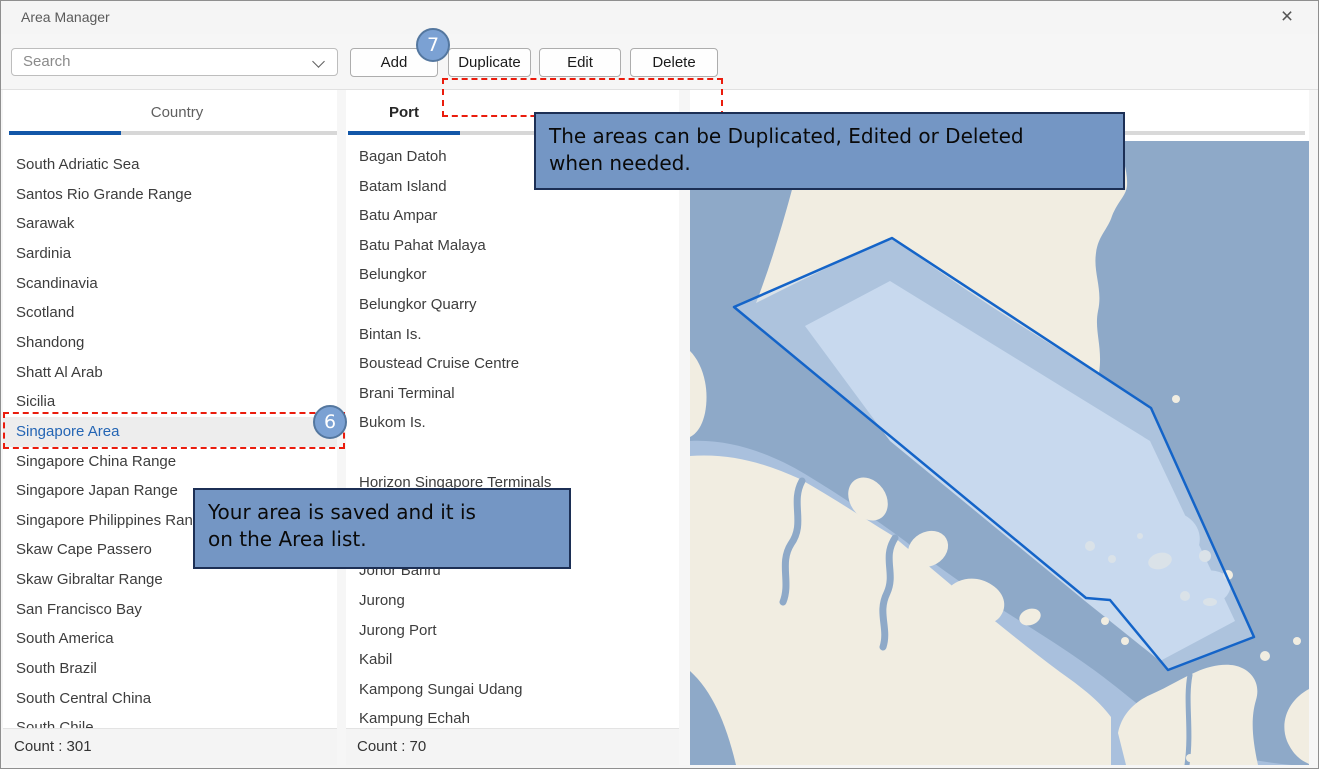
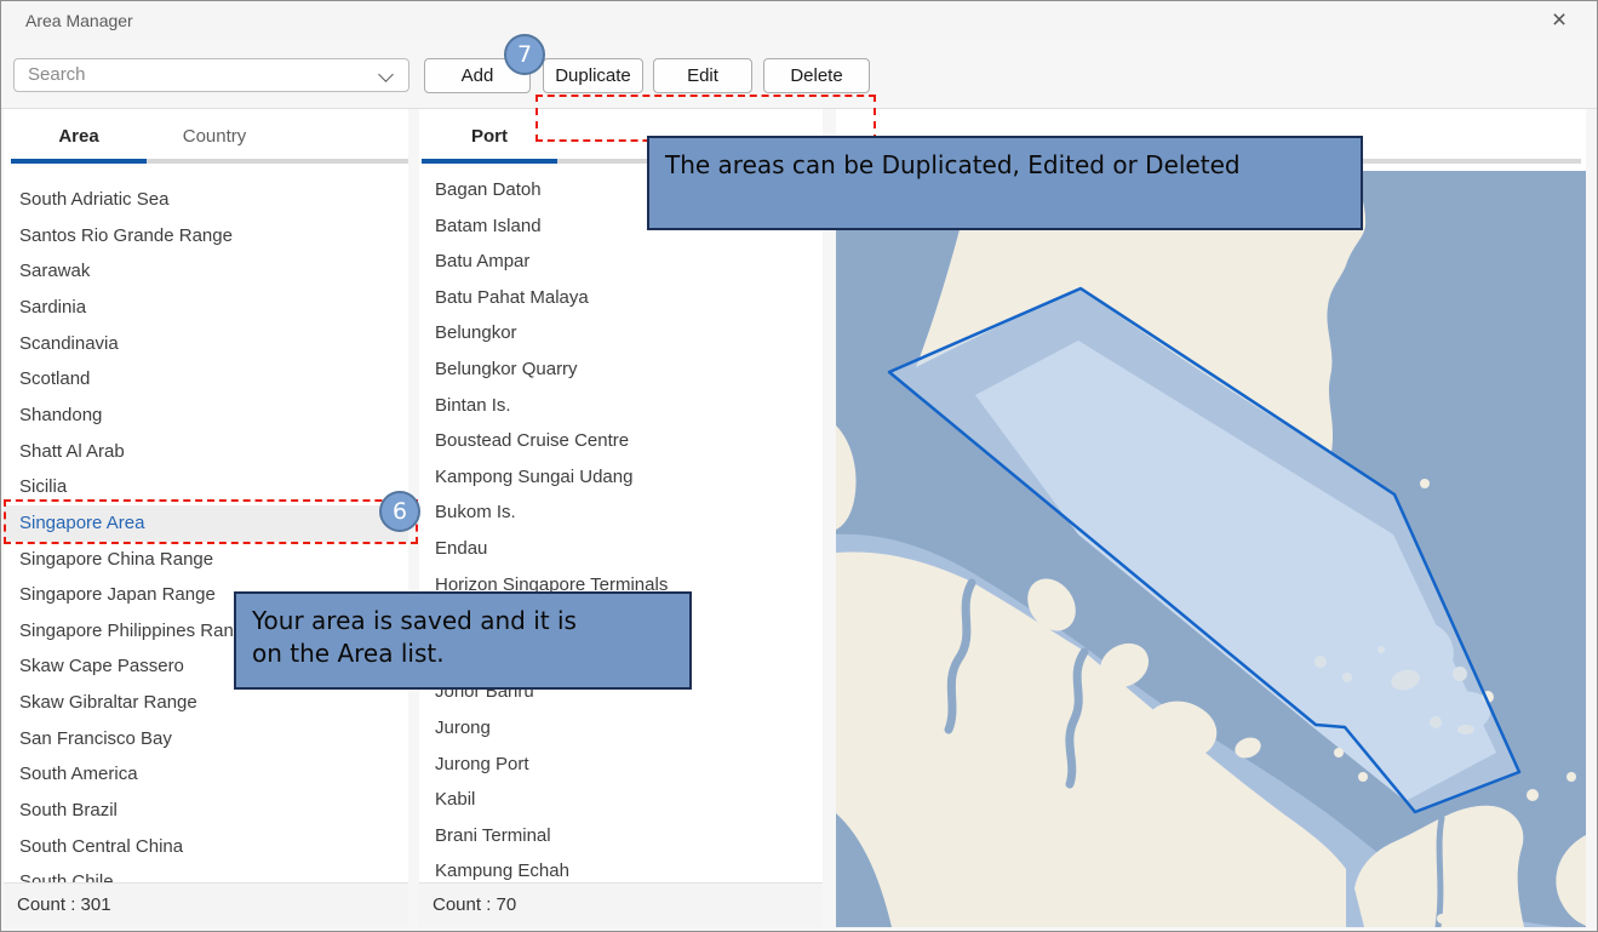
  Area Manager
  ×
  Search
  Add
  Duplicate
  Edit
  Delete
+ Area
  Country
  South Adriatic Sea
  Santos Rio Grande Range
  Sarawak
  Sardinia
  Scandinavia
  Scotland
  Shandong
  Shatt Al Arab
  Sicilia
  Singapore Area
  Singapore China Range
  Singapore Japan Range
  Singapore Philippines Ran
  Skaw Cape Passero
  Skaw Gibraltar Range
  San Francisco Bay
  South America
  South Brazil
  South Central China
  Count : 301
  Port
  Bagan Datoh
  Batam Island
  Batu Ampar
  Batu Pahat Malaya
  Belungkor
  Belungkor Quarry
  Bintan Is.
  Boustead Cruise Centre
- Brani Terminal
+ Kampong Sungai Udang
  Bukom Is.
+ Endau
  Horizon Singapore Terminals
  Johor Bahru
  Jurong
  Jurong Port
  Kabil
- Kampong Sungai Udang
+ Brani Terminal
  Kampung Echah
  Count : 70
  The areas can be Duplicated, Edited or Deleted
- when needed.
  Your area is saved and it is
  on the Area list.
  7
  6
